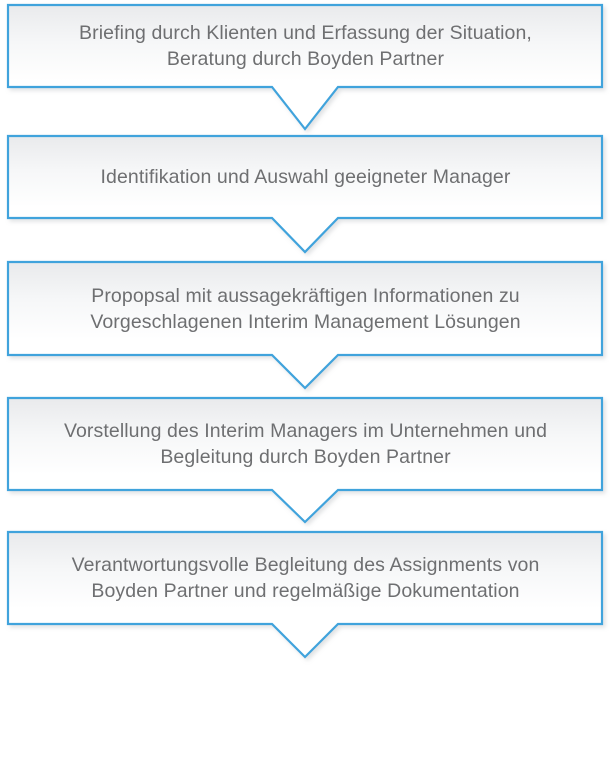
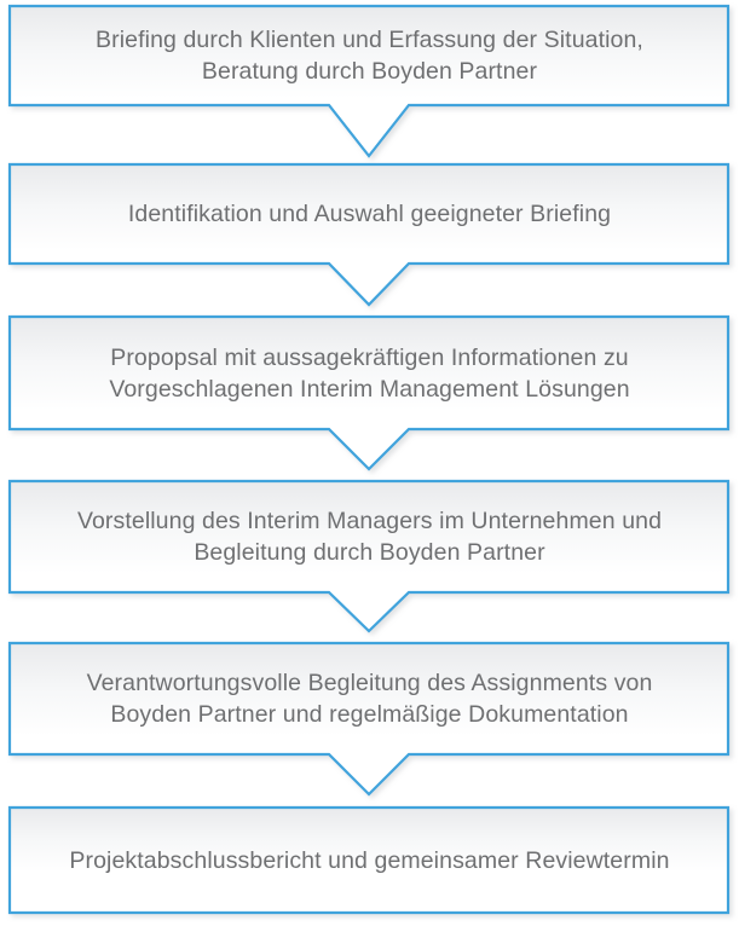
  Briefing durch Klienten und Erfassung der Situation,
  Beratung durch Boyden Partner
- Identifikation und Auswahl geeigneter Manager
+ Identifikation und Auswahl geeigneter Briefing
  Propopsal mit aussagekräftigen Informationen zu
  Vorgeschlagenen Interim Management Lösungen
  Vorstellung des Interim Managers im Unternehmen und
  Begleitung durch Boyden Partner
  Verantwortungsvolle Begleitung des Assignments von
  Boyden Partner und regelmäßige Dokumentation
+ Projektabschlussbericht und gemeinsamer Reviewtermin
